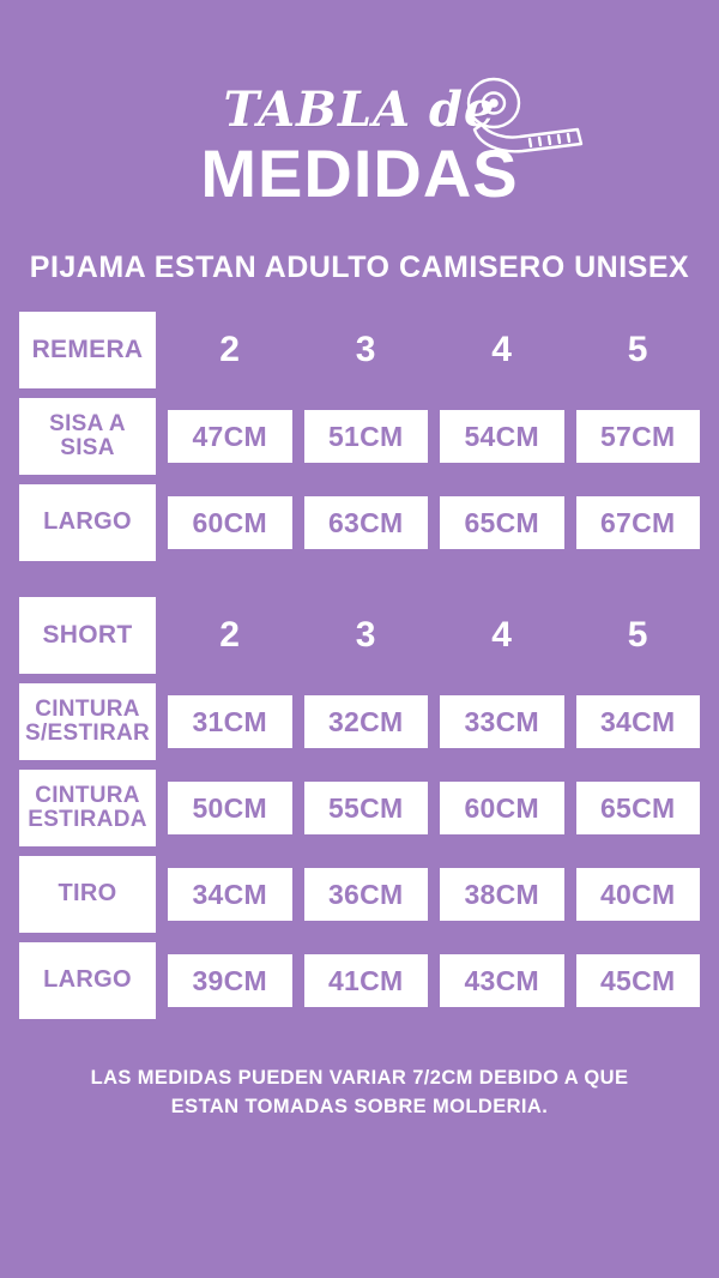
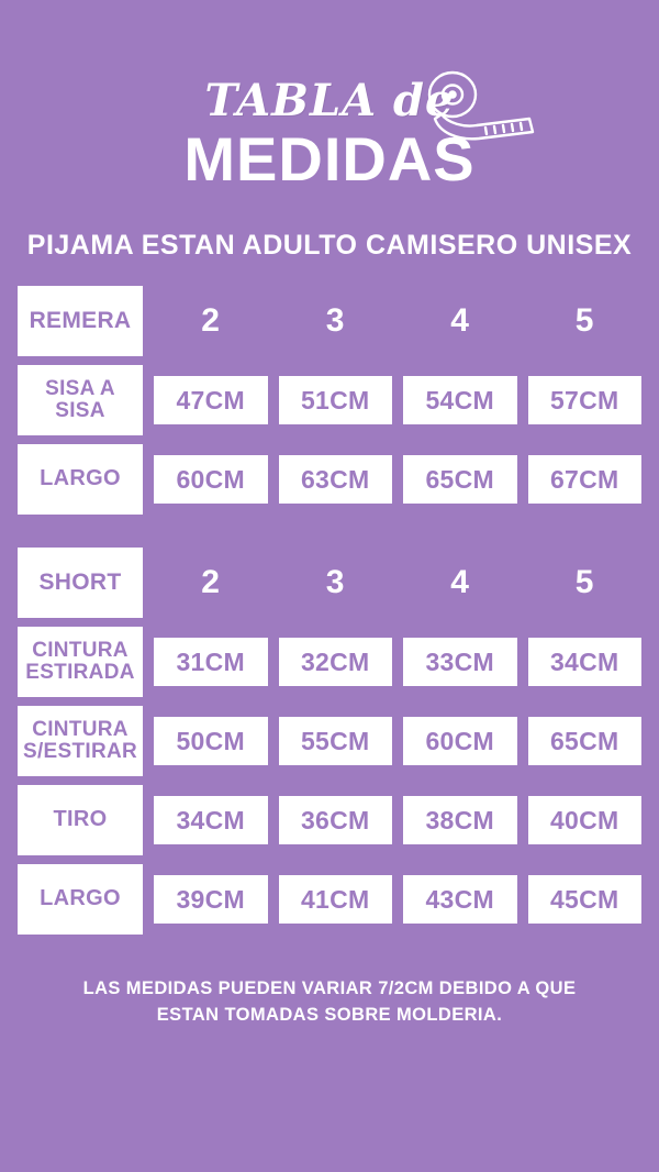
  TABLA de
  MEDIDAS
  PIJAMA ESTAN ADULTO CAMISERO UNISEX
  REMERA
  2
  3
  4
  5
  SISA A SISA
  47CM
  51CM
  54CM
  57CM
  LARGO
  60CM
  63CM
  65CM
  67CM
  SHORT
  2
  3
  4
  5
- CINTURA S/ESTIRAR
+ CINTURA ESTIRADA
  31CM
  32CM
  33CM
  34CM
- CINTURA ESTIRADA
+ CINTURA S/ESTIRAR
  50CM
  55CM
  60CM
  65CM
  TIRO
  34CM
  36CM
  38CM
  40CM
  LARGO
  39CM
  41CM
  43CM
  45CM
  LAS MEDIDAS PUEDEN VARIAR 7/2CM DEBIDO A QUE ESTAN TOMADAS SOBRE MOLDERIA.
